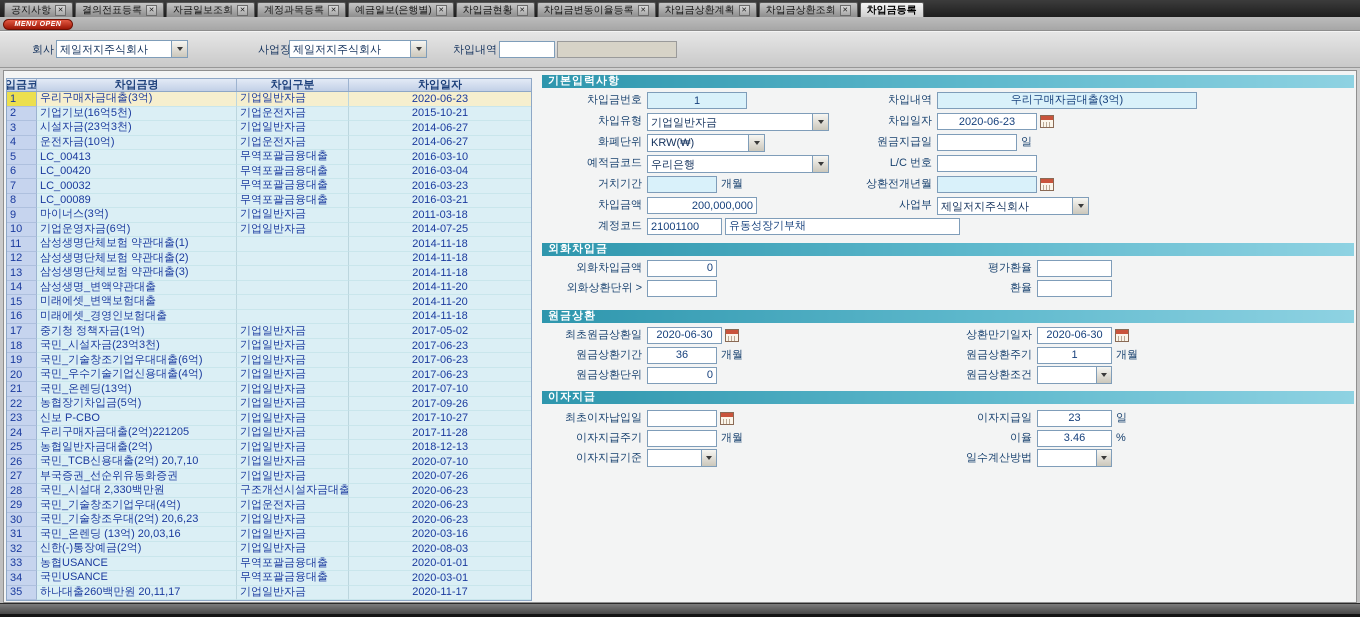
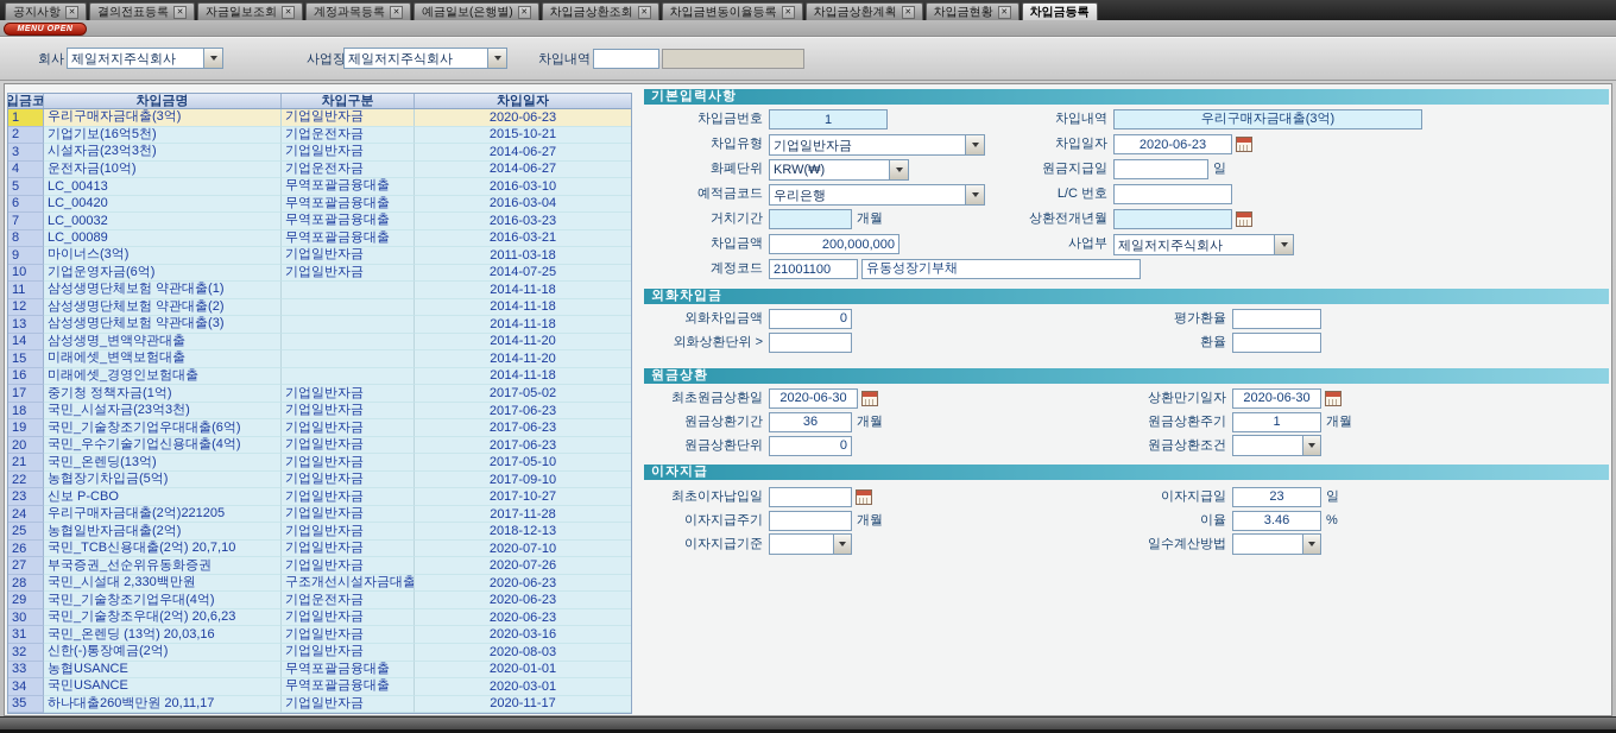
  공지사항
  결의전표등록
  자금일보조회
  계정과목등록
  예금일보(은행별)
- 차입금현황
+ 차입금상환조회
  차입금변동이율등록
  차입금상환계획
- 차입금상환조회
+ 차입금현황
  차입금등록
  회사
  제일저지주식회사
  사업장
  제일저지주식회사
  차입내역
  차입금명
  차입구분
  차입일자
  1
  우리구매자금대출(3억)
  기업일반자금
  2020-06-23
  2
  기업기보(16억5천)
  기업운전자금
  2015-10-21
  3
  시설자금(23억3천)
  기업일반자금
  2014-06-27
  4
  운전자금(10억)
  기업운전자금
  2014-06-27
  5
  LC_00413
  무역포괄금융대출
  2016-03-10
  6
  LC_00420
  무역포괄금융대출
  2016-03-04
  7
  LC_00032
  무역포괄금융대출
  2016-03-23
  8
  LC_00089
  무역포괄금융대출
  2016-03-21
  9
  마이너스(3억)
  기업일반자금
  2011-03-18
  10
  기업운영자금(6억)
  기업일반자금
  2014-07-25
  11
  삼성생명단체보험 약관대출(1)
  2014-11-18
  12
  삼성생명단체보험 약관대출(2)
  2014-11-18
  13
  삼성생명단체보험 약관대출(3)
  2014-11-18
  14
  삼성생명_변액약관대출
  2014-11-20
  15
  미래에셋_변액보험대출
  2014-11-20
  16
  미래에셋_경영인보험대출
  2014-11-18
  17
  중기청 정책자금(1억)
  기업일반자금
  2017-05-02
  18
  국민_시설자금(23억3천)
  기업일반자금
  2017-06-23
  19
  국민_기술창조기업우대대출(6억)
  기업일반자금
  2017-06-23
  20
  국민_우수기술기업신용대출(4억)
  기업일반자금
  2017-06-23
  21
  국민_온렌딩(13억)
  기업일반자금
- 2017-07-10
+ 2017-05-10
  22
  농협장기차입금(5억)
  기업일반자금
- 2017-09-26
+ 2017-09-10
  23
  신보 P-CBO
  기업일반자금
  2017-10-27
  24
  우리구매자금대출(2억)221205
  기업일반자금
  2017-11-28
  25
  농협일반자금대출(2억)
  기업일반자금
  2018-12-13
  26
  국민_TCB신용대출(2억) 20,7,10
  기업일반자금
  2020-07-10
  27
  부국증권_선순위유동화증권
  기업일반자금
  2020-07-26
  28
  국민_시설대 2,330백만원
  구조개선시설자금대출
  2020-06-23
  29
  국민_기술창조기업우대(4억)
  기업운전자금
  2020-06-23
  30
  국민_기술창조우대(2억) 20,6,23
  기업일반자금
  2020-06-23
  31
  국민_온렌딩 (13억) 20,03,16
  기업일반자금
  2020-03-16
  32
  신한(-)통장예금(2억)
  기업일반자금
  2020-08-03
  33
  농협USANCE
  무역포괄금융대출
  2020-01-01
  34
  국민USANCE
  무역포괄금융대출
  2020-03-01
  35
  하나대출260백만원 20,11,17
  기업일반자금
  2020-11-17
  기본입력사항
  차입금번호
  1
  차입내역
  우리구매자금대출(3억)
  차입유형
  기업일반자금
  차입일자
  2020-06-23
  화폐단위
  KRW(₩)
  원금지급일
  일
  예적금코드
  우리은행
  L/C 번호
  거치기간
  개월
  상환전개년월
  차입금액
  200,000,000
  사업부
  제일저지주식회사
  계정코드
  21001100
  유동성장기부채
  외화차입금
  외화차입금액
  0
  평가환율
  외화상환단위 >
  환율
  원금상환
  최초원금상환일
  2020-06-30
  상환만기일자
  2020-06-30
  원금상환기간
  36
  개월
  원금상환주기
  1
  개월
  원금상환단위
  0
  원금상환조건
  이자지급
  최초이자납입일
  이자지급일
  23
  일
  이자지급주기
  개월
  이율
  3.46
  %
  이자지급기준
  일수계산방법
